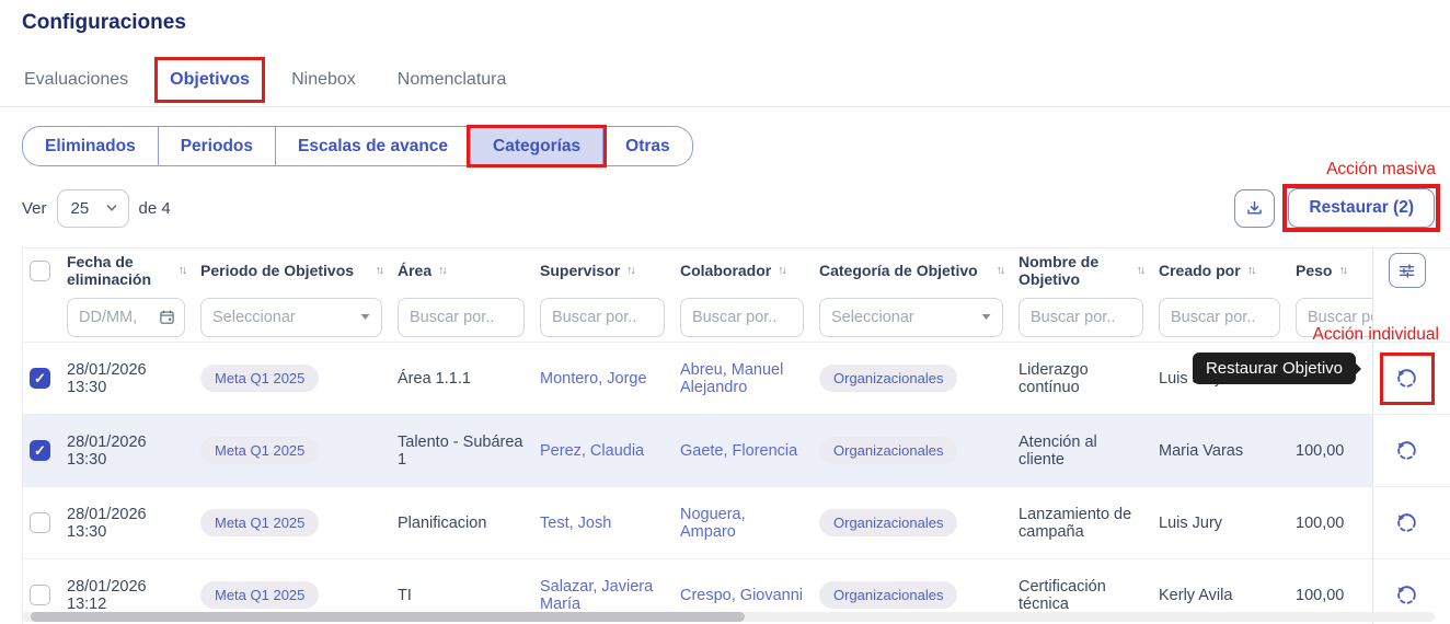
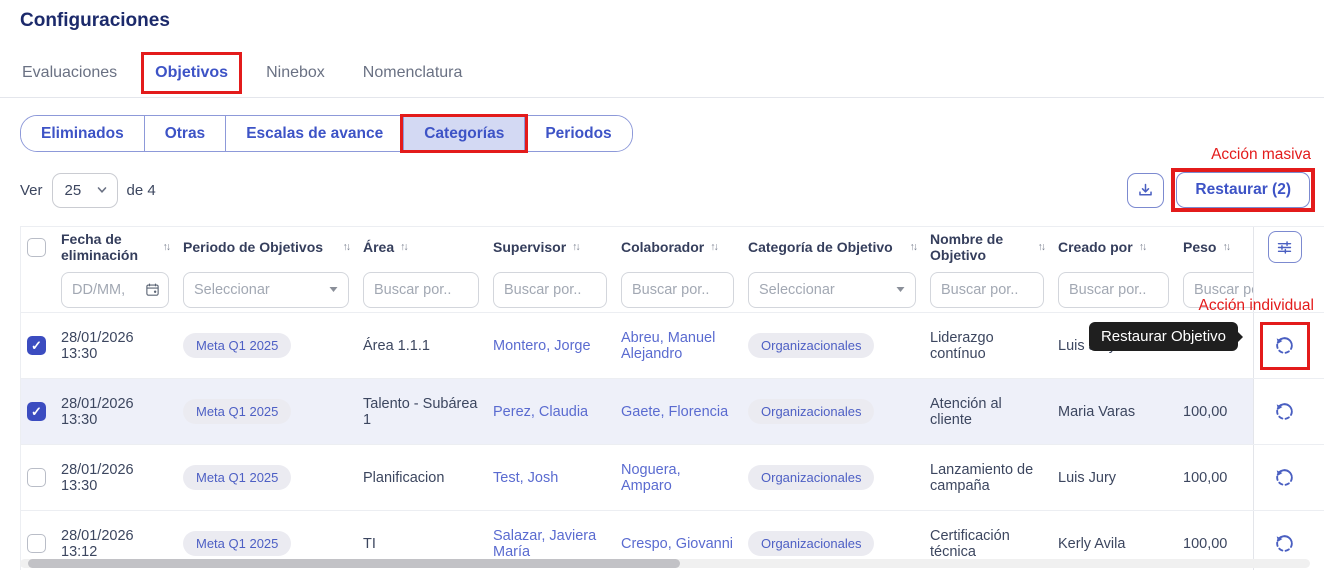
  Configuraciones
  Evaluaciones
  Objetivos
  Ninebox
  Nomenclatura
  Eliminados
- Periodos
+ Otras
  Escalas de avance
  Categorías
- Otras
+ Periodos
  Ver
  25
  de 4
  Restaurar (2)
  Acción masiva
  Fecha de eliminación
  ↑↓
  Periodo de Objetivos
  ↑↓
  Área
  ↑↓
  Supervisor
  ↑↓
  Colaborador
  ↑↓
  Categoría de Objetivo
  ↑↓
  Nombre de Objetivo
  ↑↓
  Creado por
  ↑↓
  Peso
  ↑↓
  DD/MM,
  Seleccionar
  Buscar por..
  Buscar por..
  Buscar por..
  Seleccionar
  Buscar por..
  Buscar por..
  28/01/2026 13:30
  Meta Q1 2025
  Área 1.1.1
  Montero, Jorge
  Abreu, Manuel Alejandro
  Organizacionales
  Liderazgo contínuo
  28/01/2026 13:30
  Meta Q1 2025
  Talento - Subárea 1
  Perez, Claudia
  Gaete, Florencia
  Organizacionales
  Atención al cliente
  Maria Varas
  100,00
  28/01/2026 13:30
  Meta Q1 2025
  Planificacion
  Test, Josh
  Noguera, Amparo
  Organizacionales
  Lanzamiento de campaña
  Luis Jury
  100,00
  28/01/2026 13:12
  Meta Q1 2025
  TI
  Salazar, Javiera María
  Crespo, Giovanni
  Organizacionales
  Certificación técnica
  Kerly Avila
  100,00
  Acción individual
  Restaurar Objetivo
